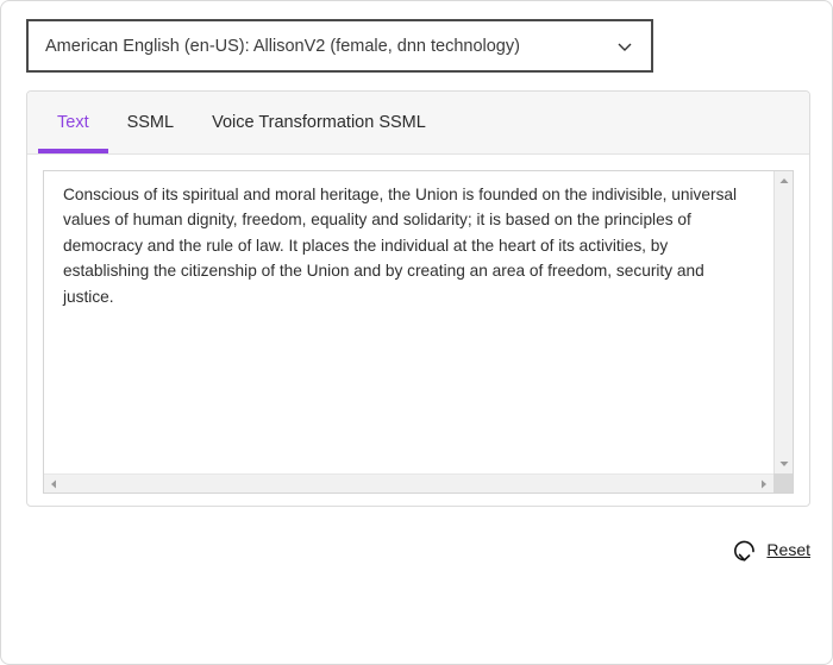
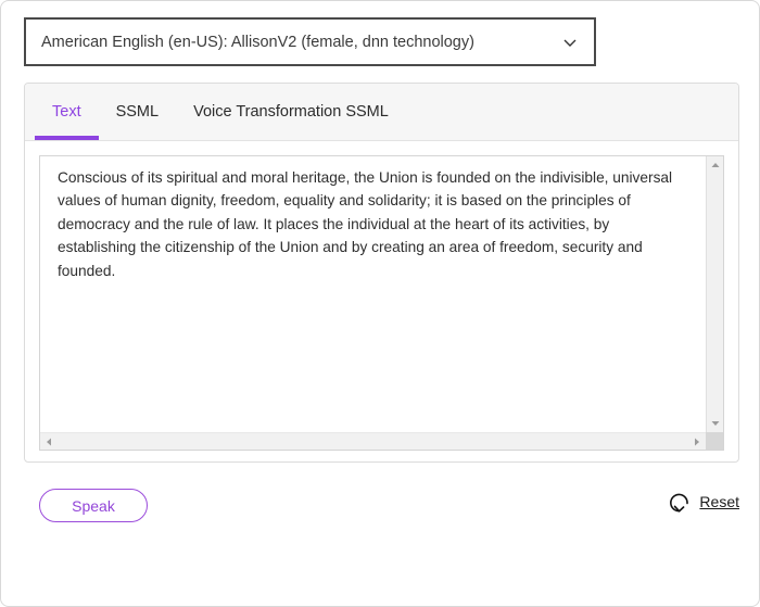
  American English (en-US): AllisonV2 (female, dnn technology)
  Text
  SSML
  Voice Transformation SSML
- Conscious of its spiritual and moral heritage, the Union is founded on the indivisible, universal values of human dignity, freedom, equality and solidarity; it is based on the principles of democracy and the rule of law. It places the individual at the heart of its activities, by establishing the citizenship of the Union and by creating an area of freedom, security and justice.
+ Conscious of its spiritual and moral heritage, the Union is founded on the indivisible, universal values of human dignity, freedom, equality and solidarity; it is based on the principles of democracy and the rule of law. It places the individual at the heart of its activities, by establishing the citizenship of the Union and by creating an area of freedom, security and founded.
+ Speak
  Reset
